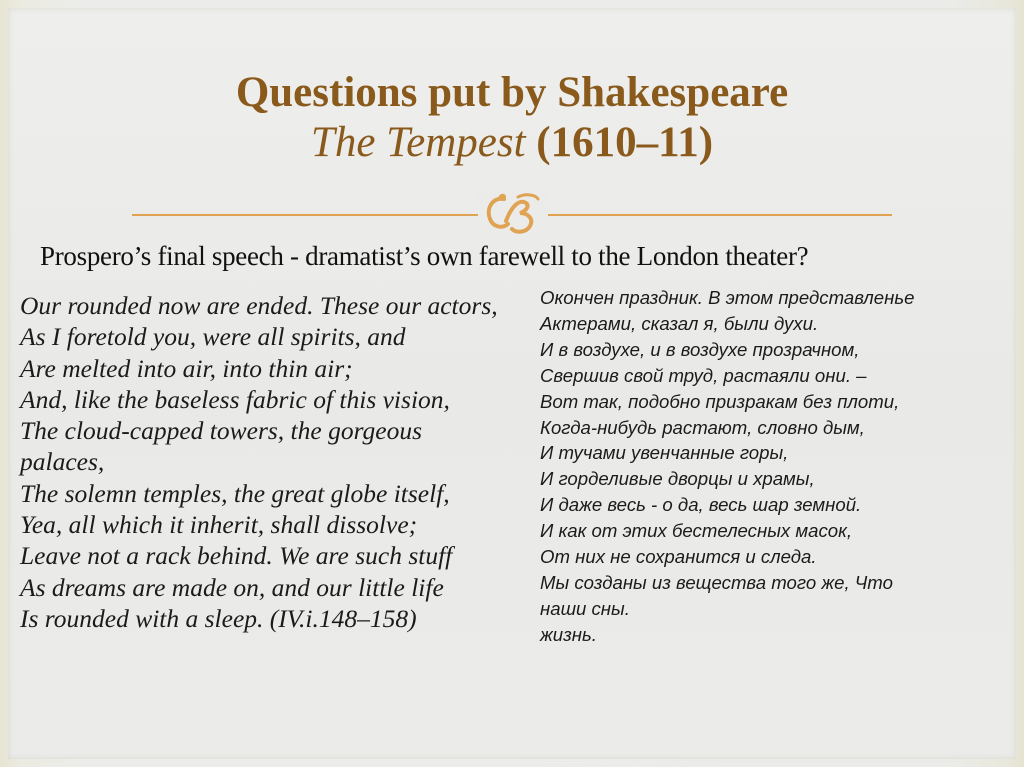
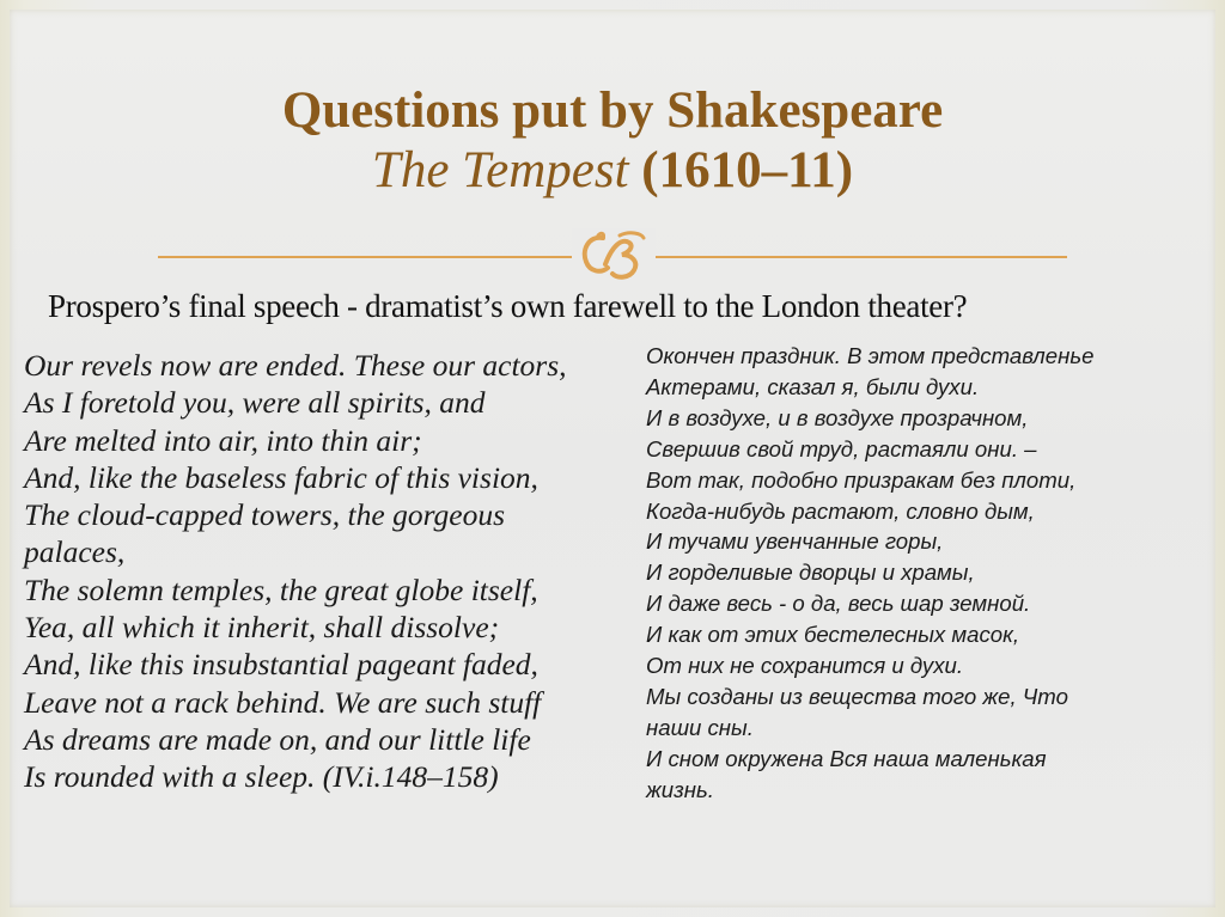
  Questions put by Shakespeare
  The Tempest (1610–11)
  Prospero’s final speech - dramatist’s own farewell to the London theater?
- Our rounded now are ended. These our actors,
+ Our revels now are ended. These our actors,
  As I foretold you, were all spirits, and
  Are melted into air, into thin air;
  And, like the baseless fabric of this vision,
  The cloud-capped towers, the gorgeous
  palaces,
  The solemn temples, the great globe itself,
  Yea, all which it inherit, shall dissolve;
+ And, like this insubstantial pageant faded,
  Leave not a rack behind. We are such stuff
  As dreams are made on, and our little life
  Is rounded with a sleep. (IV.i.148–158)
  Окончен праздник. В этом представленье
  Актерами, сказал я, были духи.
  И в воздухе, и в воздухе прозрачном,
  Свершив свой труд, растаяли они. –
  Вот так, подобно призракам без плоти,
  Когда-нибудь растают, словно дым,
  И тучами увенчанные горы,
  И горделивые дворцы и храмы,
  И даже весь - о да, весь шар земной.
  И как от этих бестелесных масок,
- От них не сохранится и следа.
+ От них не сохранится и духи.
  Мы созданы из вещества того же, Что
  наши сны.
+ И сном окружена Вся наша маленькая
  жизнь.
